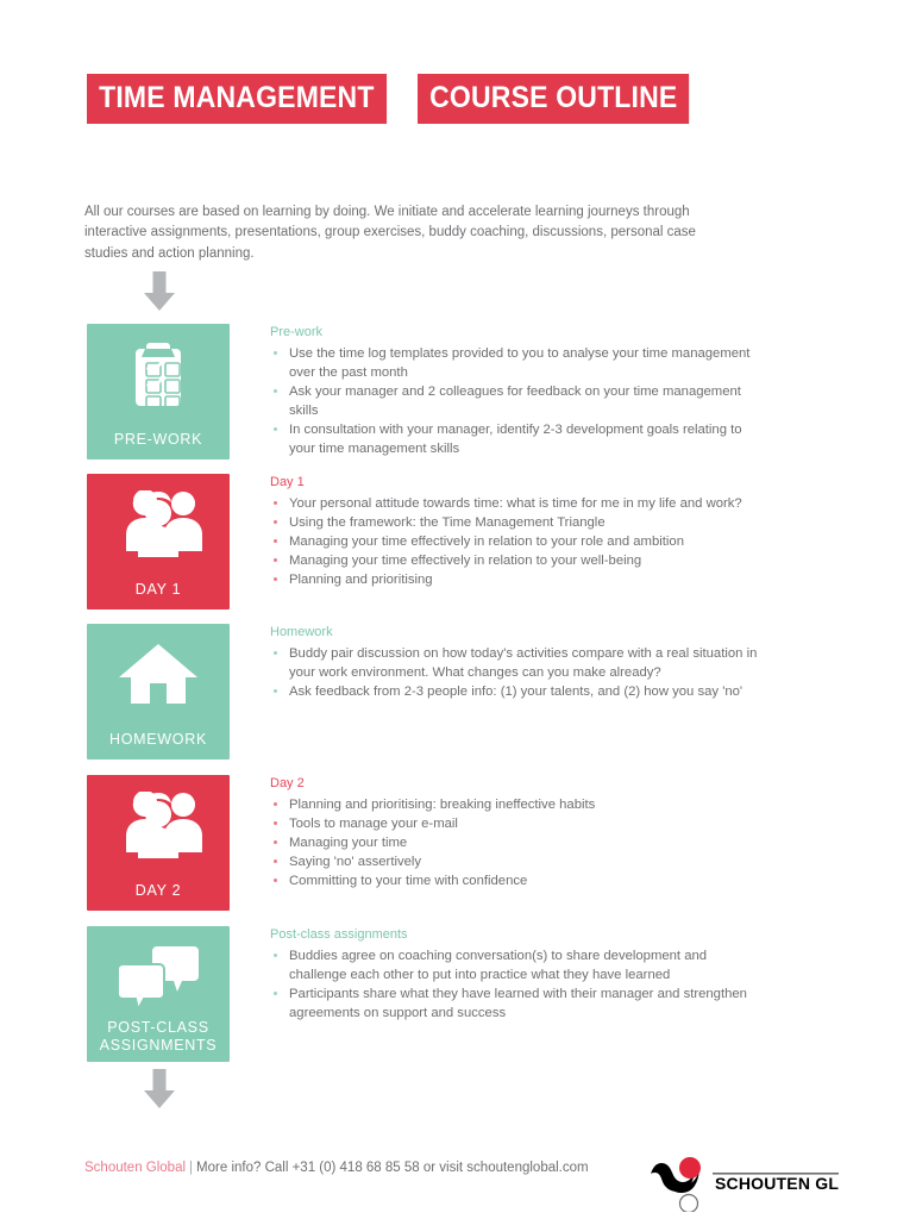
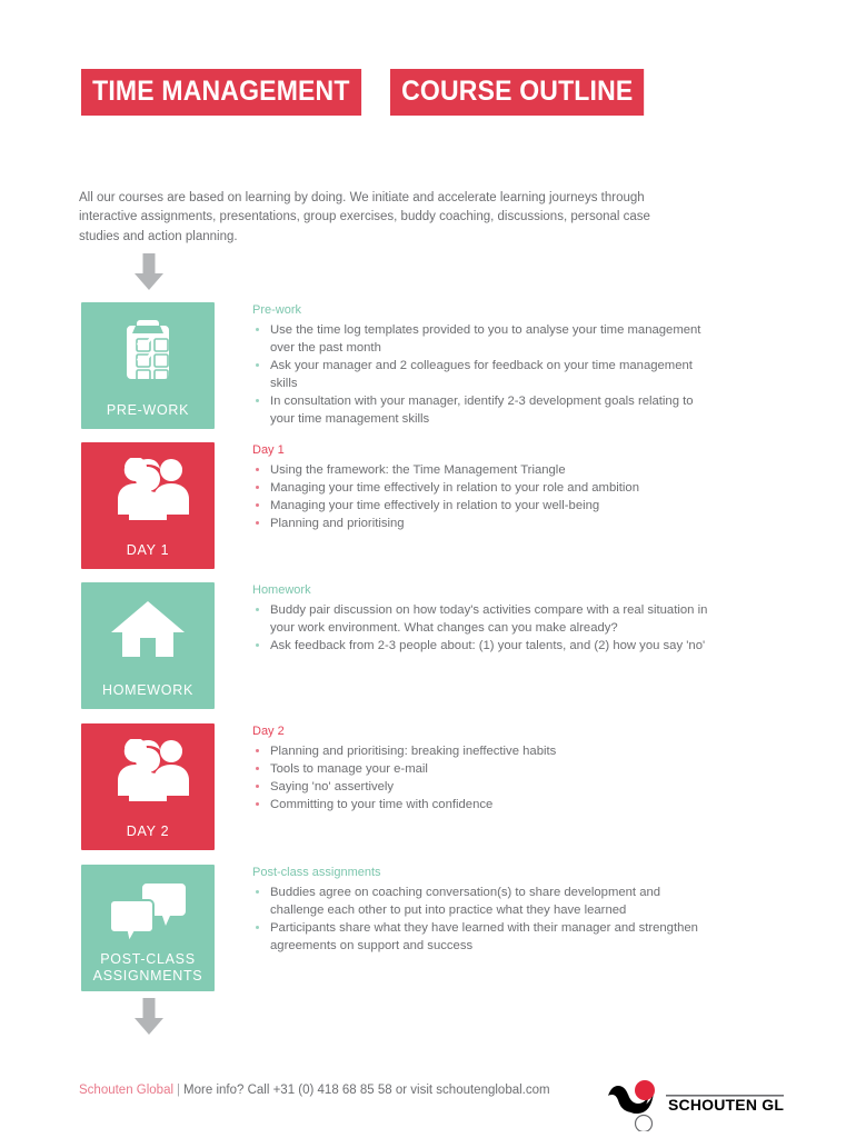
  TIME MANAGEMENT COURSE OUTLINE
  All our courses are based on learning by doing. We initiate and accelerate learning journeys through interactive assignments, presentations, group exercises, buddy coaching, discussions, personal case studies and action planning.
  PRE-WORK
  Pre-work
  Use the time log templates provided to you to analyse your time management over the past month
  Ask your manager and 2 colleagues for feedback on your time management skills
  In consultation with your manager, identify 2-3 development goals relating to your time management skills
  DAY 1
  Day 1
- Your personal attitude towards time: what is time for me in my life and work?
  Using the framework: the Time Management Triangle
  Managing your time effectively in relation to your role and ambition
  Managing your time effectively in relation to your well-being
  Planning and prioritising
  HOMEWORK
  Homework
  Buddy pair discussion on how today's activities compare with a real situation in your work environment. What changes can you make already?
- Ask feedback from 2-3 people info: (1) your talents, and (2) how you say 'no'
+ Ask feedback from 2-3 people about: (1) your talents, and (2) how you say 'no'
  DAY 2
  Day 2
  Planning and prioritising: breaking ineffective habits
  Tools to manage your e-mail
- Managing your time
  Saying 'no' assertively
  Committing to your time with confidence
  POST-CLASS
  ASSIGNMENTS
  Post-class assignments
  Buddies agree on coaching conversation(s) to share development and challenge each other to put into practice what they have learned
  Participants share what they have learned with their manager and strengthen agreements on support and success
  Schouten Global | More info? Call +31 (0) 418 68 85 58 or visit schoutenglobal.com
  SCHOUTEN GL
